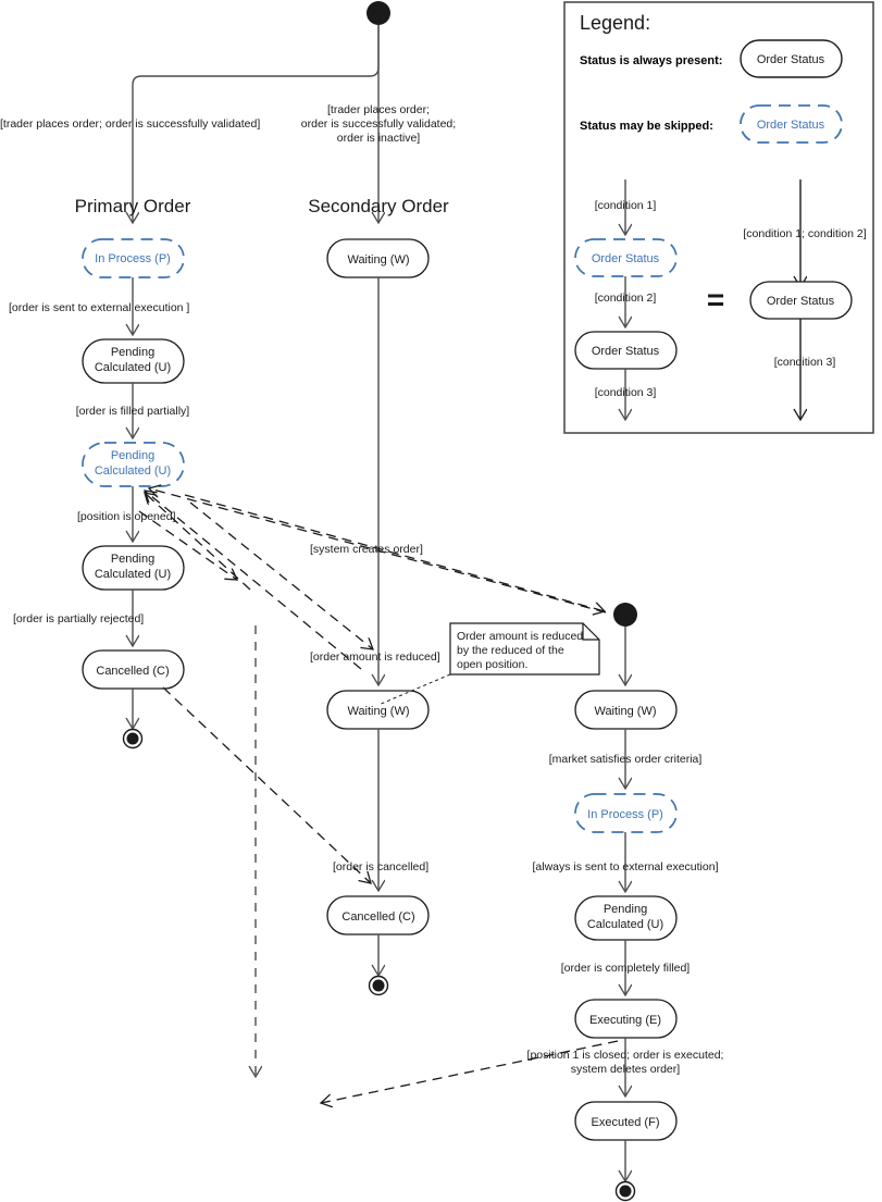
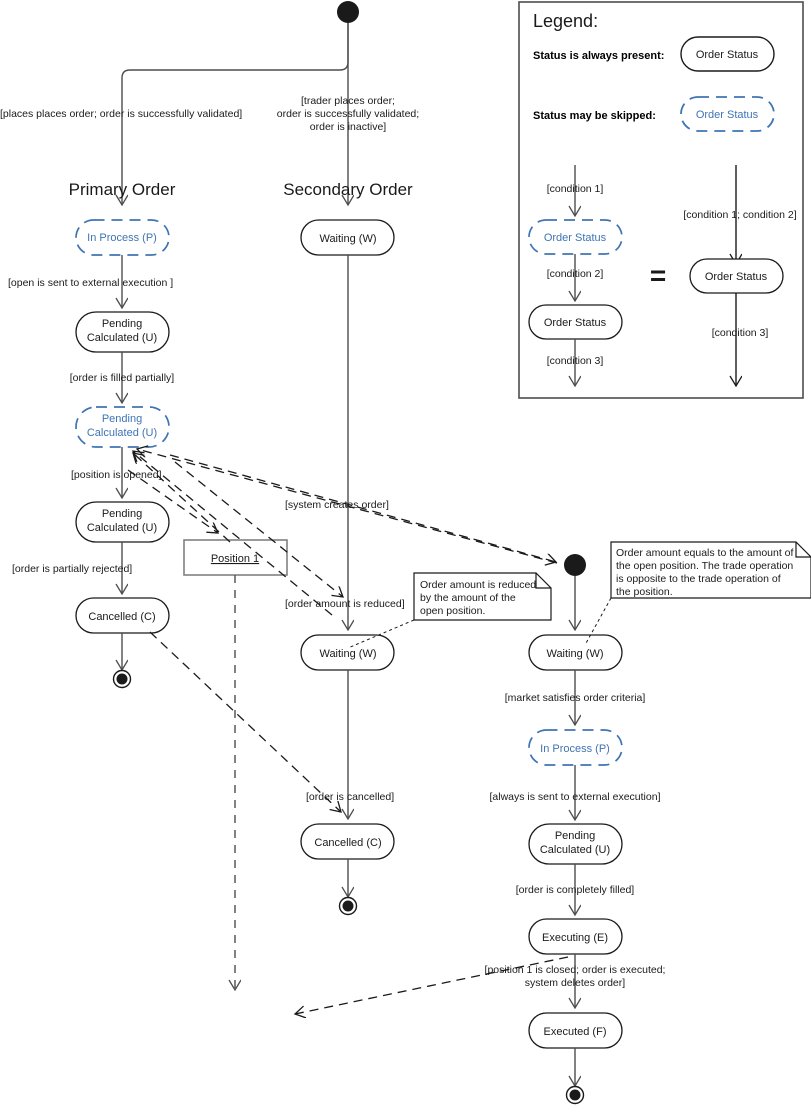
  Legend:
  Status is always present:
  Order Status
  Status may be skipped:
  Order Status
  [condition 1]
  Order Status
  [condition 2]
  Order Status
  [condition 3]
  =
  [condition 1; condition 2]
  Order Status
  [condition 3]
- [trader places order; order is successfully validated]
+ [places places order; order is successfully validated]
  [trader places order;
  order is successfully validated;
  order is inactive]
  Primary Order
  Secondary Order
  In Process (P)
- [order is sent to external execution ]
+ [open is sent to external execution ]
  Pending
  Calculated (U)
  [order is filled partially]
  Pending
  Calculated (U)
  [position is opened]
  Pending
  Calculated (U)
  [order is partially rejected]
  Cancelled (C)
  Waiting (W)
  [ordermount is reduced]
  Waiting (W)
  [order is cancelled]
  Cancelled (C)
  Waiting (W)
  [market satisfies order criteria]
  In Process (P)
  [always is sent to external execution]
  Pending
  Calculated (U)
  [order is completely filled]
  Executing (E)
  [posion 1 is closed; order is executed;
  system deletes order]
  Executed (F)
+ Position 1
  [system creates order]
  Order amount is reduced
- by the reduced of the
+ by the amount of the
  open position.
+ Order amount equals to the amount of
+ the open position. The trade operation
+ is opposite to the trade operation of
+ the position.
